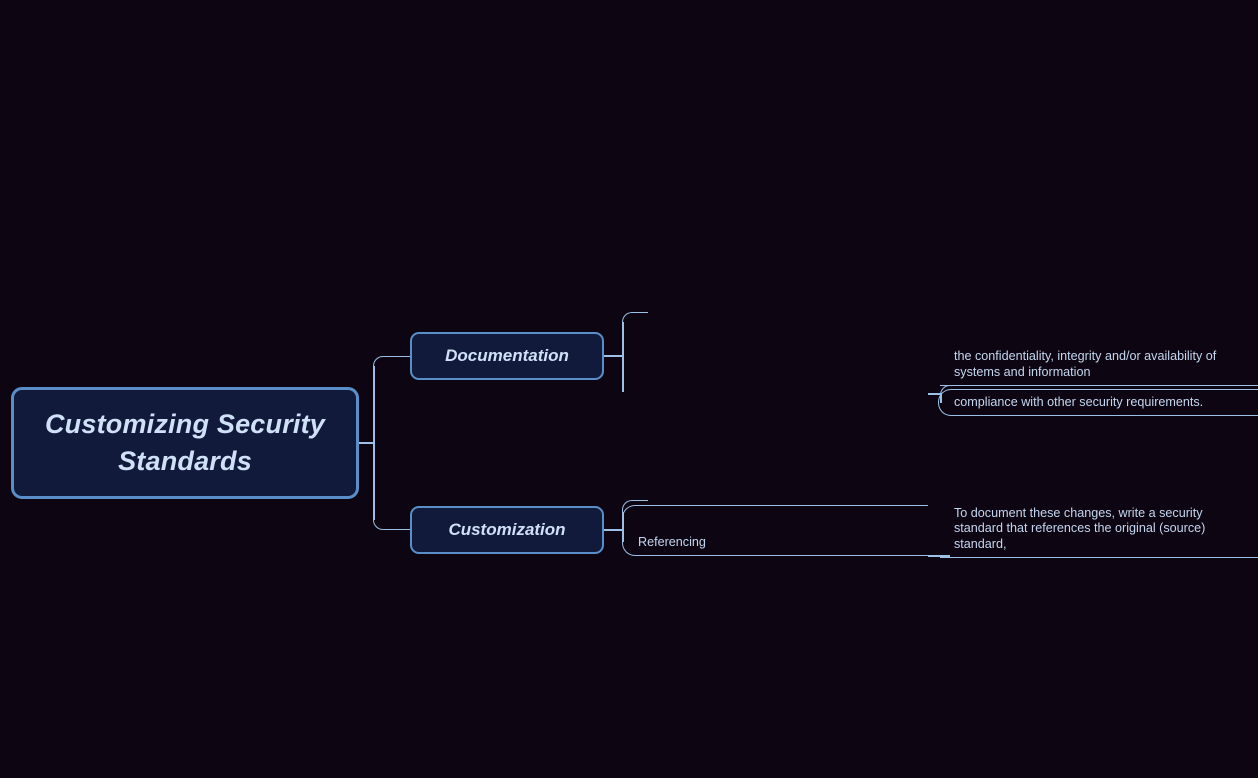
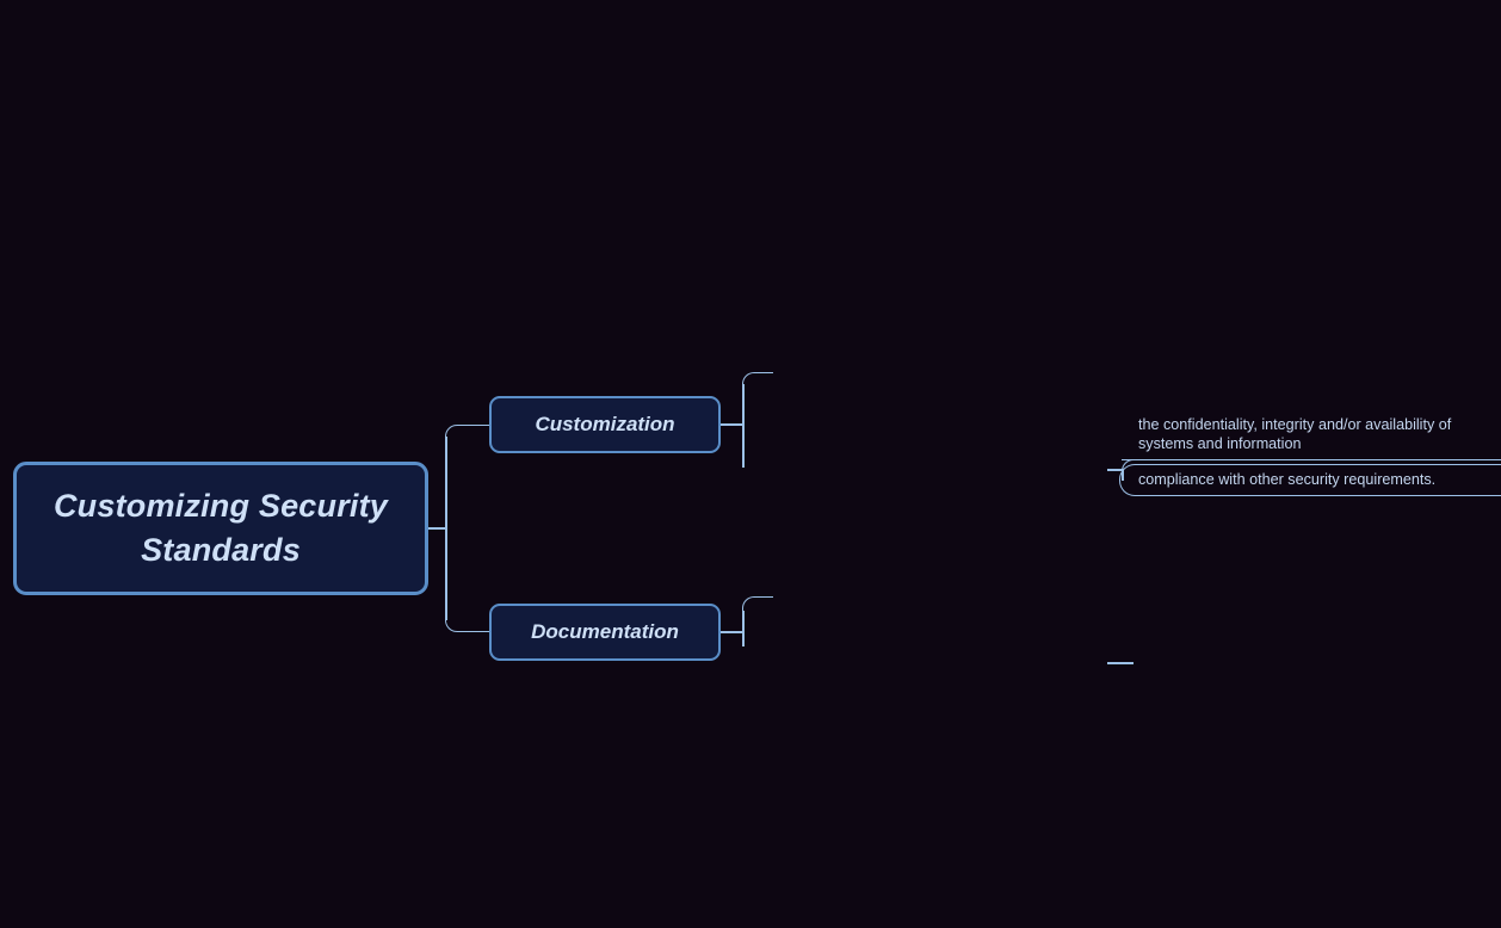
  Customizing Security Standards
- Documentation
+ Customization
  the confidentiality, integrity and/or availability of systems and information
  compliance with other security requirements.
- Customization
+ Documentation
- Referencing
- To document these changes, write a security standard that references the original (source) standard,
